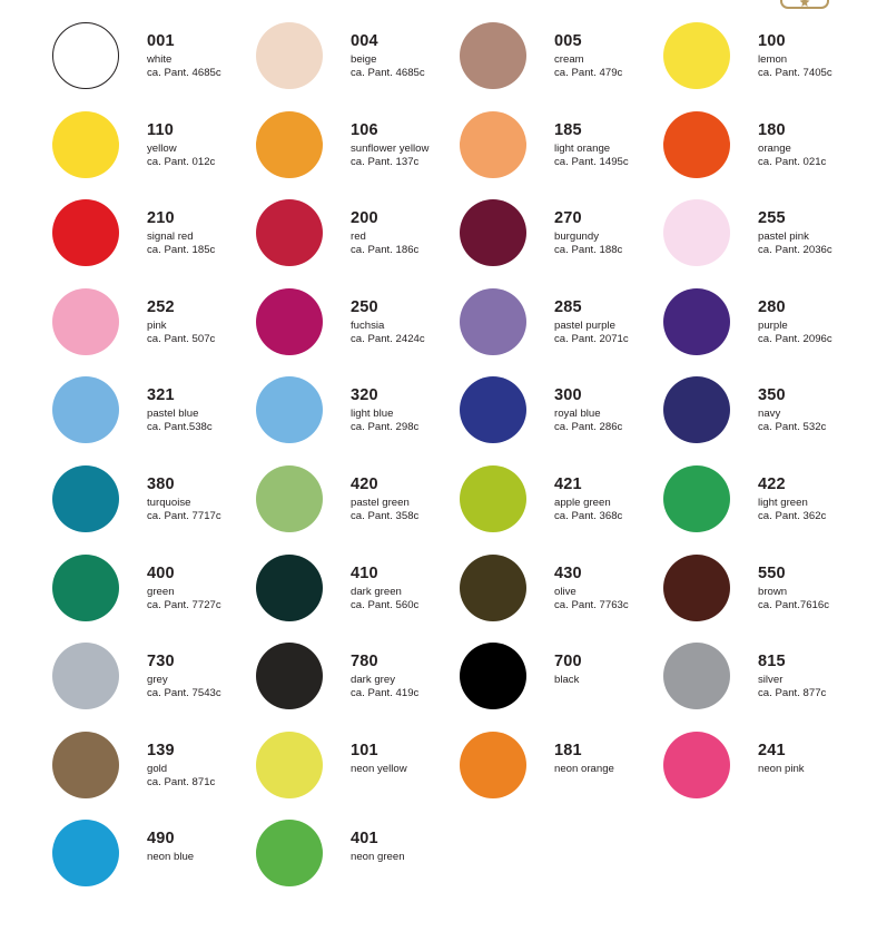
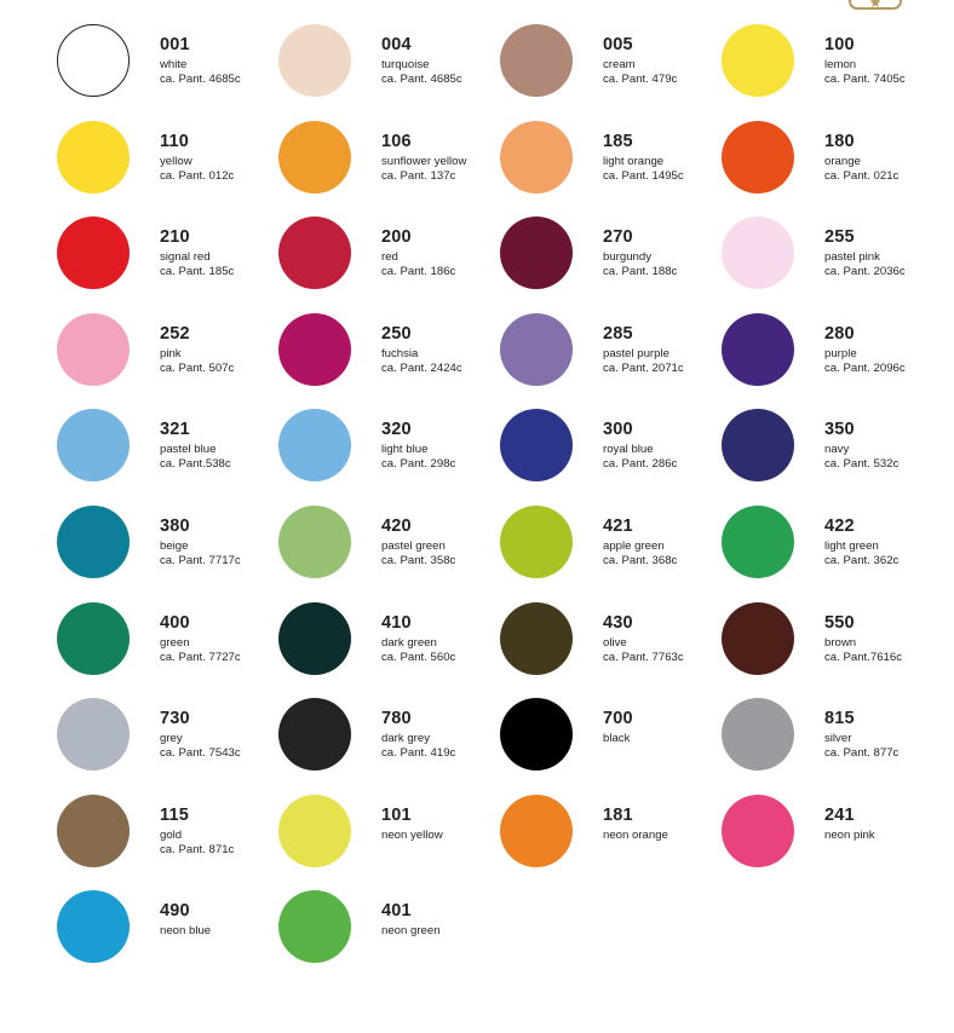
  001
  white
  ca. Pant. 4685c
  004
- beige
+ turquoise
  ca. Pant. 4685c
  005
  cream
  ca. Pant. 479c
  100
  lemon
  ca. Pant. 7405c
  110
  yellow
  ca. Pant. 012c
  106
  sunflower yellow
  ca. Pant. 137c
  185
  light orange
  ca. Pant. 1495c
  180
  orange
  ca. Pant. 021c
  210
  signal red
  ca. Pant. 185c
  200
  red
  ca. Pant. 186c
  270
  burgundy
  ca. Pant. 188c
  255
  pastel pink
  ca. Pant. 2036c
  252
  pink
  ca. Pant. 507c
  250
  fuchsia
  ca. Pant. 2424c
  285
  pastel purple
  ca. Pant. 2071c
  280
  purple
  ca. Pant. 2096c
  321
  pastel blue
  ca. Pant.538c
  320
  light blue
  ca. Pant. 298c
  300
  royal blue
  ca. Pant. 286c
  350
  navy
  ca. Pant. 532c
  380
- turquoise
+ beige
  ca. Pant. 7717c
  420
  pastel green
  ca. Pant. 358c
  421
  apple green
  ca. Pant. 368c
  422
  light green
  ca. Pant. 362c
  400
  green
  ca. Pant. 7727c
  410
  dark green
  ca. Pant. 560c
  430
  olive
  ca. Pant. 7763c
  550
  brown
  ca. Pant.7616c
  730
  grey
  ca. Pant. 7543c
  780
  dark grey
  ca. Pant. 419c
  700
  black
  815
  silver
  ca. Pant. 877c
- 139
+ 115
  gold
  ca. Pant. 871c
  101
  neon yellow
  181
  neon orange
  241
  neon pink
  490
  neon blue
  401
  neon green
